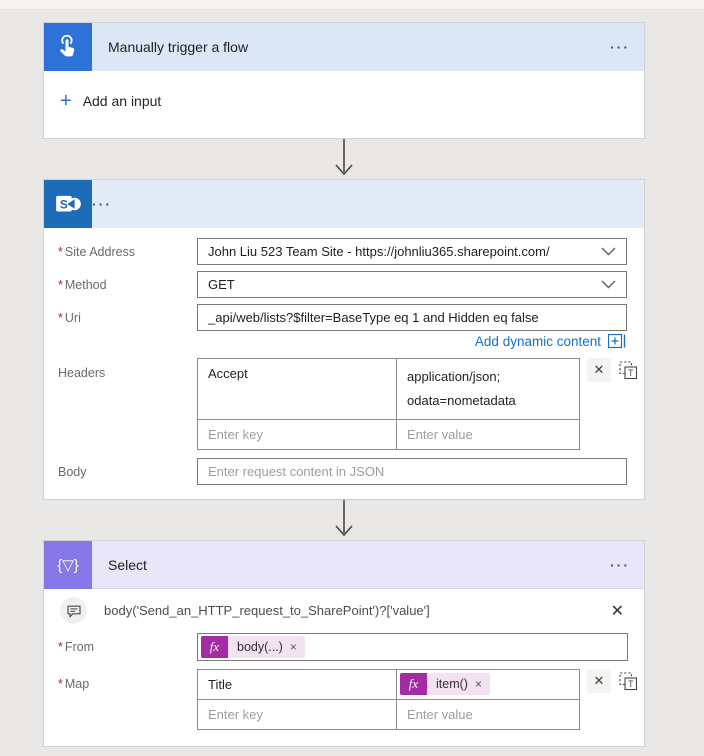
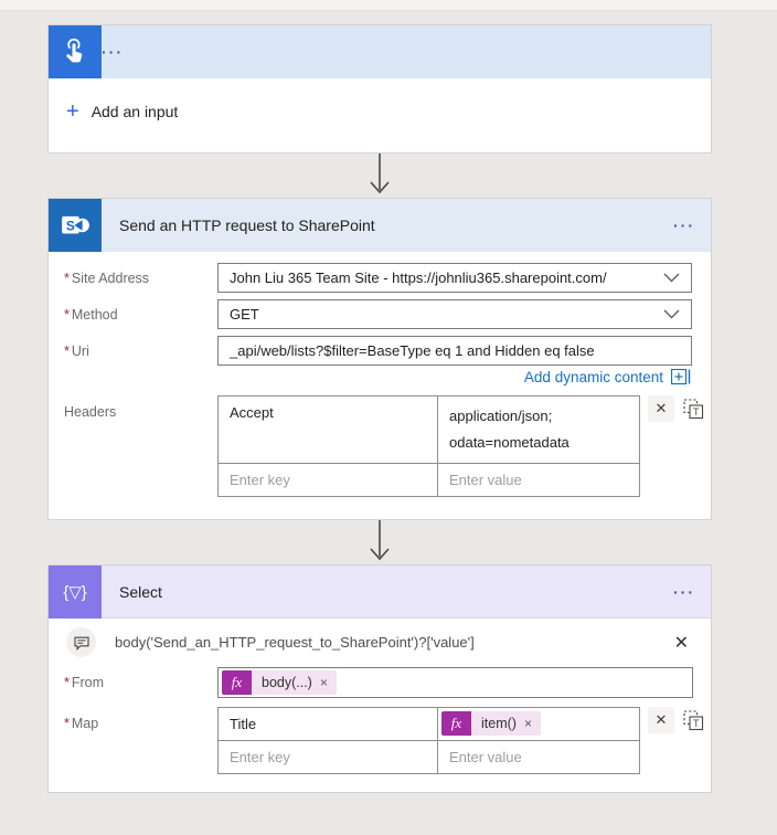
- Manually trigger a flow
  ···
  +
  Add an input
  S
+ Send an HTTP request to SharePoint
  ···
  * Site Address
- John Liu 523 Team Site - https://johnliu365.sharepoint.com/
+ John Liu 365 Team Site - https://johnliu365.sharepoint.com/
  * Method
  GET
  * Uri
  _api/web/lists?$filter=BaseType eq 1 and Hidden eq false
  Add dynamic content
  Headers
  Accept
  application/json;
  odata=nometadata
  Enter key
  Enter value
  ✕
  T
- Body
- Enter request content in JSON
  {▽}
  Select
  ···
  body('Send_an_HTTP_request_to_SharePoint')?['value']
  ✕
  * From
  fx
  body(...)
  ×
  * Map
  Title
  fx
  item()
  ×
  Enter key
  Enter value
  ✕
  T
